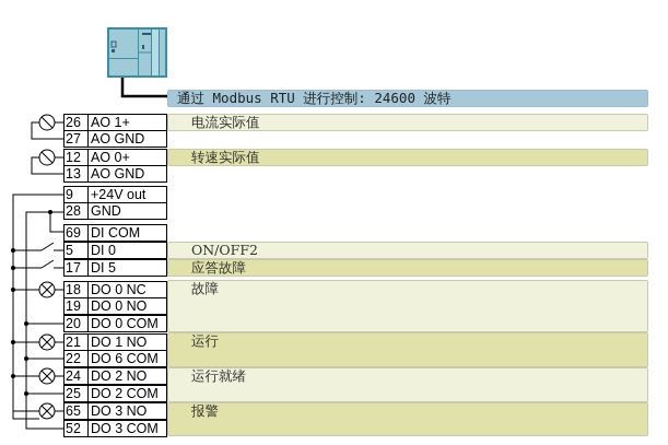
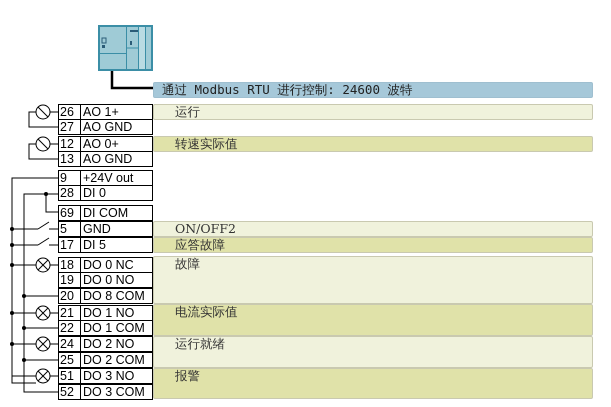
  通过 Modbus RTU 进行控制: 24600 波特
- 电流实际值
+ 运行
  转速实际值
  ON/OFF2
  应答故障
  故障
- 运行
+ 电流实际值
  运行就绪
  报警
  26
  AO 1+
  27
  AO GND
  12
  AO 0+
  13
  AO GND
  9
  +24V out
  28
- GND
+ DI 0
  69
  DI COM
  5
- DI 0
+ GND
  17
  DI 5
  18
  DO 0 NC
  19
  DO 0 NO
  20
- DO 0 COM
+ DO 8 COM
  21
  DO 1 NO
  22
- DO 6 COM
+ DO 1 COM
  24
  DO 2 NO
  25
  DO 2 COM
- 65
+ 51
  DO 3 NO
  52
  DO 3 COM
